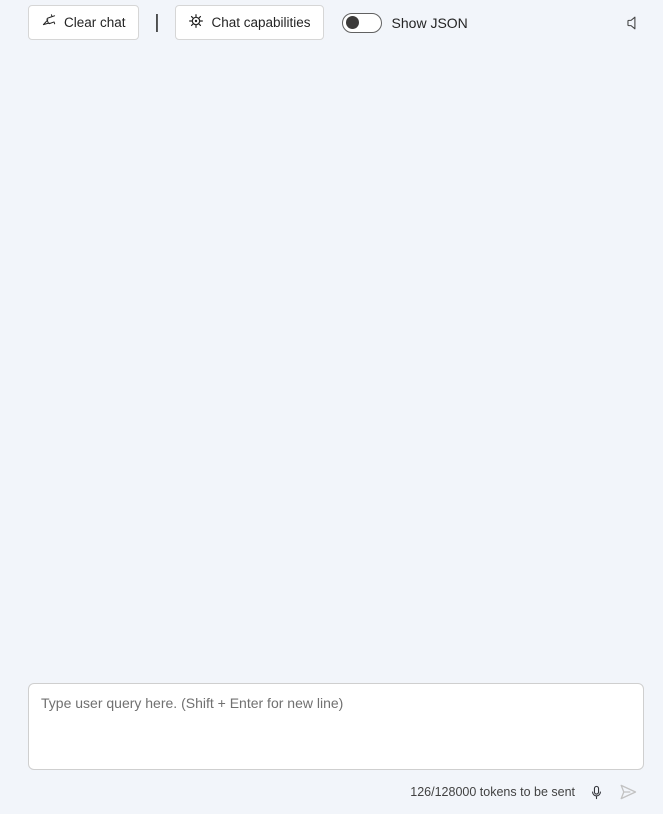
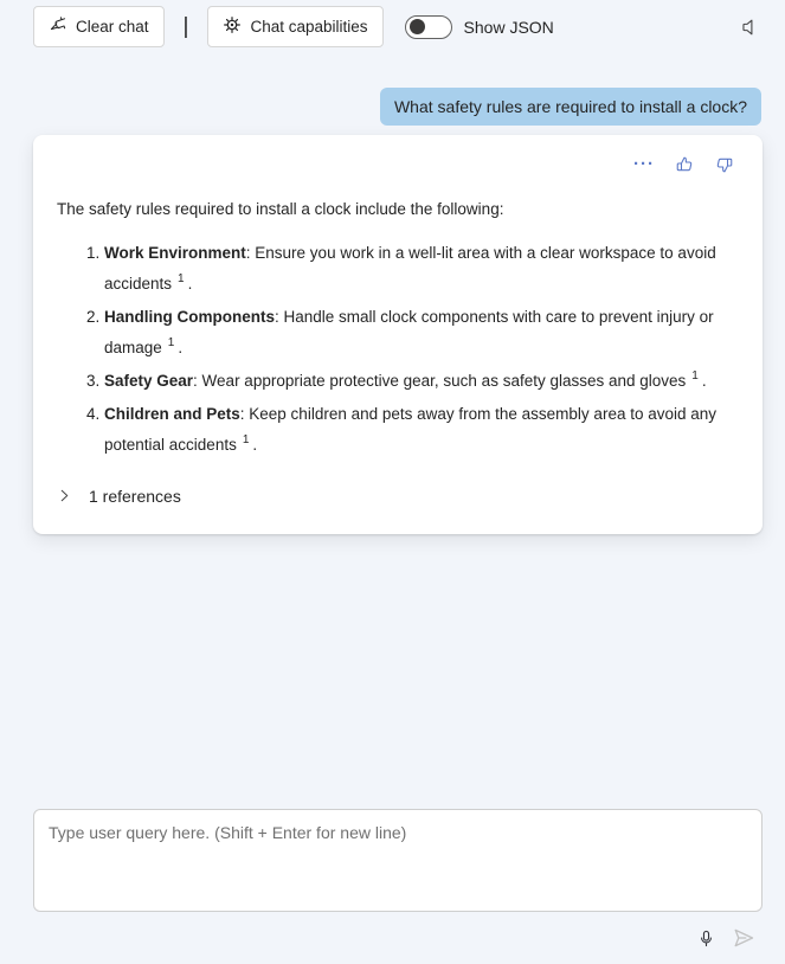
  Clear chat
  |
  Chat capabilities
  Show JSON
+ What safety rules are required to install a clock?
+ ···
+ The safety rules required to install a clock include the following:
+ Work Environment: Ensure you work in a well-lit area with a clear workspace to avoid accidents 1 .
+ Handling Components: Handle small clock components with care to prevent injury or damage 1 .
+ Safety Gear: Wear appropriate protective gear, such as safety glasses and gloves 1 .
+ Children and Pets: Keep children and pets away from the assembly area to avoid any potential accidents 1 .
+ 1 references
  Type user query here. (Shift + Enter for new line)
- 126/128000 tokens to be sent
